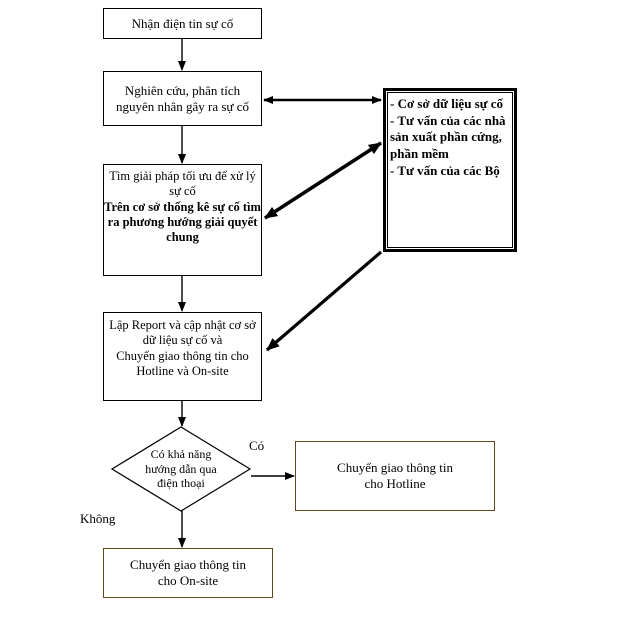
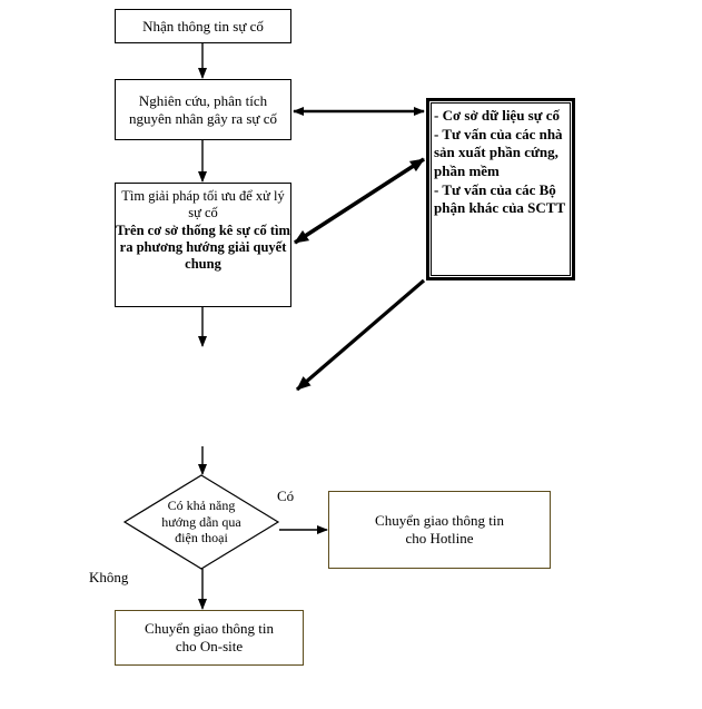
- Nhận điện tin sự cố
+ Nhận thông tin sự cố
  Nghiên cứu, phân tích
  nguyên nhân gây ra sự cố
  Tìm giải pháp tối ưu để xử lý
  sự cố
  Trên cơ sở thống kê sự cố tìm
  ra phương hướng giải quyết
  chung
- Lập Report và cập nhật cơ sở
- dữ liệu sự cố và
- Chuyển giao thông tin cho
- Hotline và On-site
  - Cơ sở dữ liệu sự cố
  - Tư vấn của các nhà
  sản xuất phần cứng,
  phần mềm
  - Tư vấn của các Bộ
+ phận khác của SCTT
  Có khả năng
  hướng dẫn qua
  điện thoại
  Chuyển giao thông tin
  cho Hotline
  Chuyển giao thông tin
  cho On-site
  Có
  Không
